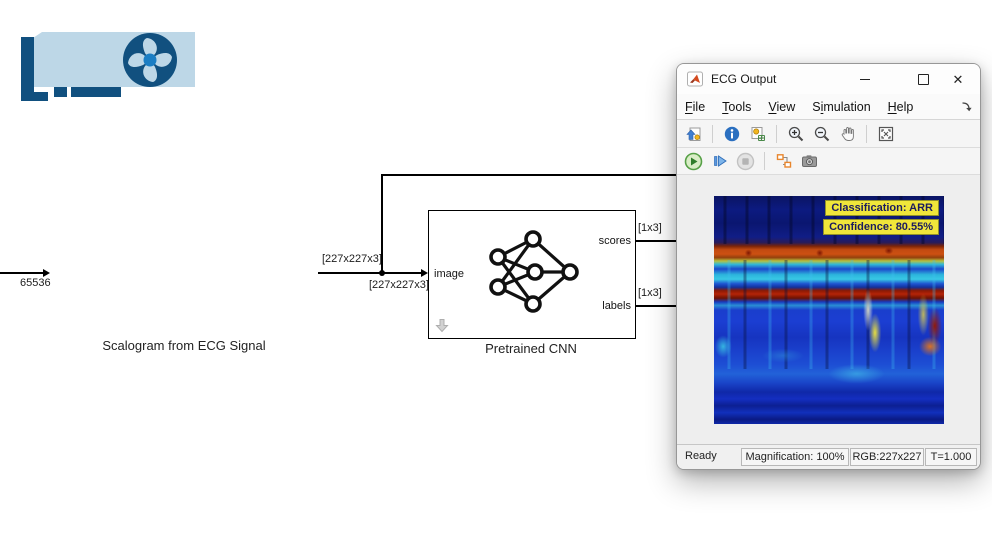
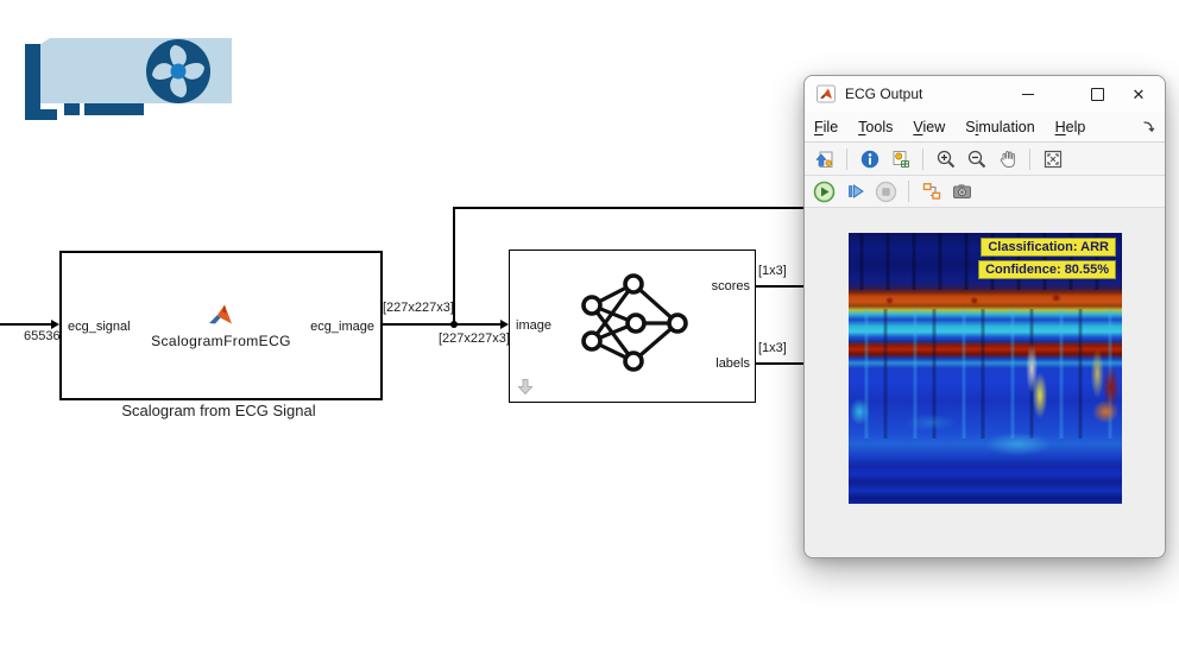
  65536
  [227x227x3
  [227x227x3
  [1x3]
  [1x3]
+ ecg_signal
+ ecg_image
+ ScalogramFromECG
  Scalogram from ECG Signal
  image
  scores
  labels
- Pretrained CNN
  ECG Output
  ✕
  File
  Tools
  View
  Simulation
  Help
  Classification: ARR
  Confidence: 80.55%
- Ready
- Magnification: 100%
- RGB:227x227
- T=1.000
